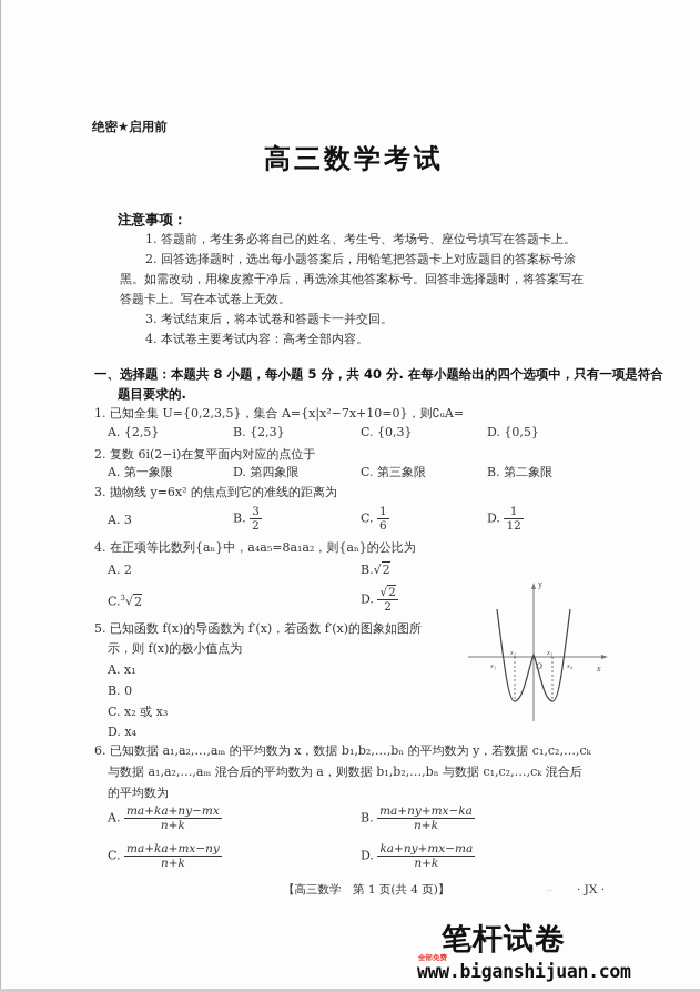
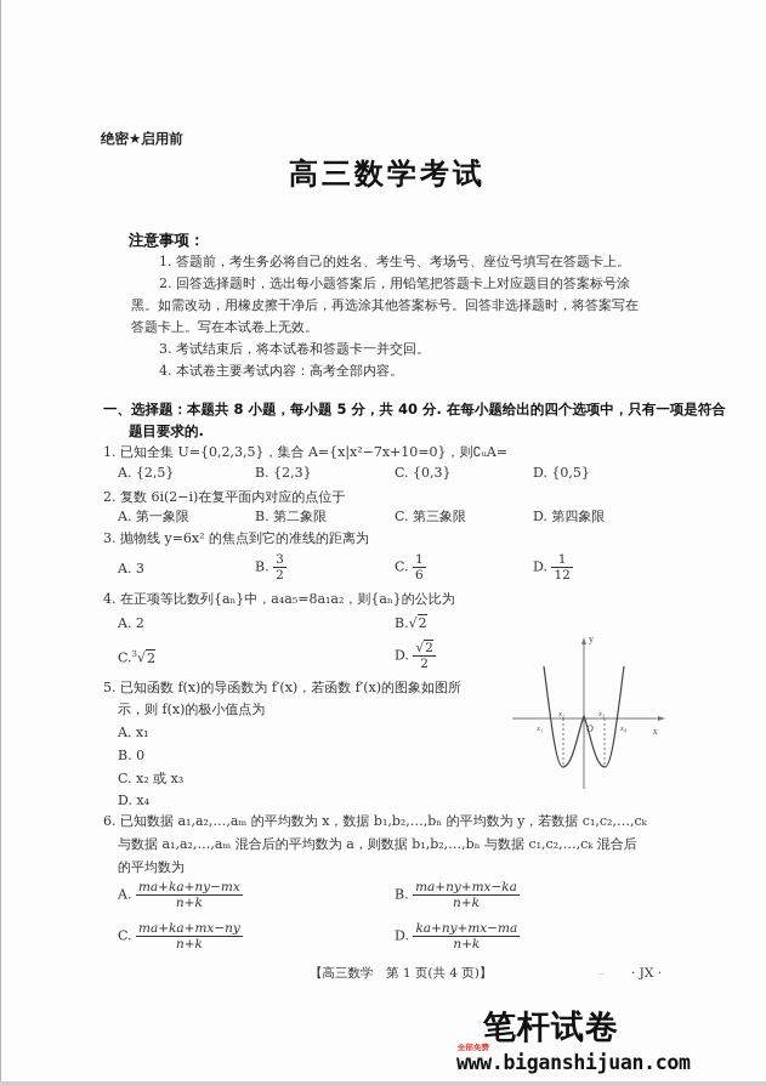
  绝密★启用前
  高三数学考试
  注意事项：
  1. 答题前，考生务必将自己的姓名、考生号、考场号、座位号填写在答题卡上。
  2. 回答选择题时，选出每小题答案后，用铅笔把答题卡上对应题目的答案标号涂
  黑。如需改动，用橡皮擦干净后，再选涂其他答案标号。回答非选择题时，将答案写在
  答题卡上。写在本试卷上无效。
  3. 考试结束后，将本试卷和答题卡一并交回。
  4. 本试卷主要考试内容：高考全部内容。
  一、选择题：本题共 8 小题，每小题 5 分，共 40 分. 在每小题给出的四个选项中，只有一项是符合
  题目要求的.
  1. 已知全集 U={0,2,3,5}，集合 A={x|x²−7x+10=0}，则∁ᵤA=
  A. {2,5}
  B. {2,3}
  C. {0,3}
  D. {0,5}
  2. 复数 6i(2−i)在复平面内对应的点位于
  A. 第一象限
- D. 第四象限
+ B. 第二象限
  C. 第三象限
- B. 第二象限
+ D. 第四象限
  3. 抛物线 y=6x² 的焦点到它的准线的距离为
  A. 3
  B.
  3
  2
  C.
  1
  6
  D.
  1
  12
  4. 在正项等比数列{aₙ}中，a₄a₅=8a₁a₂，则{aₙ}的公比为
  A. 2
  B.√2
  C.3√2
  D.
  √2
  2
  5. 已知函数 f(x)的导函数为 f′(x)，若函数 f′(x)的图象如图所
  示，则 f(x)的极小值点为
  A. x₁
  B. 0
  C. x₂ 或 x₃
  D. x₄
  y
  x
  O
  6. 已知数据 a₁,a₂,…,aₘ 的平均数为 x，数据 b₁,b₂,…,bₙ 的平均数为 y，若数据 c₁,c₂,…,cₖ
  与数据 a₁,a₂,…,aₘ 混合后的平均数为 a，则数据 b₁,b₂,…,bₙ 与数据 c₁,c₂,…,cₖ 混合后
  的平均数为
  A.
  ma+ka+ny−mx
  n+k
  B.
  ma+ny+mx−ka
  n+k
  C.
  ma+ka+mx−ny
  n+k
  D.
  ka+ny+mx−ma
  n+k
  【高三数学 第 1 页(共 4 页)】
  _
  · JX ·
  笔杆试卷
  全部免费
  www.biganshijuan.com
